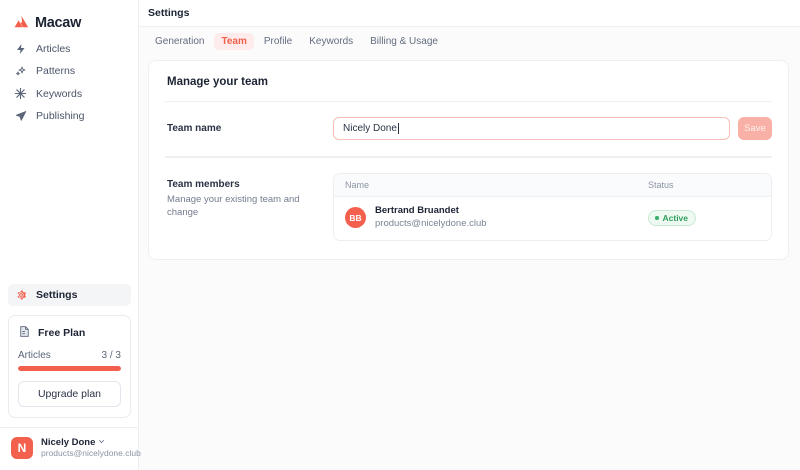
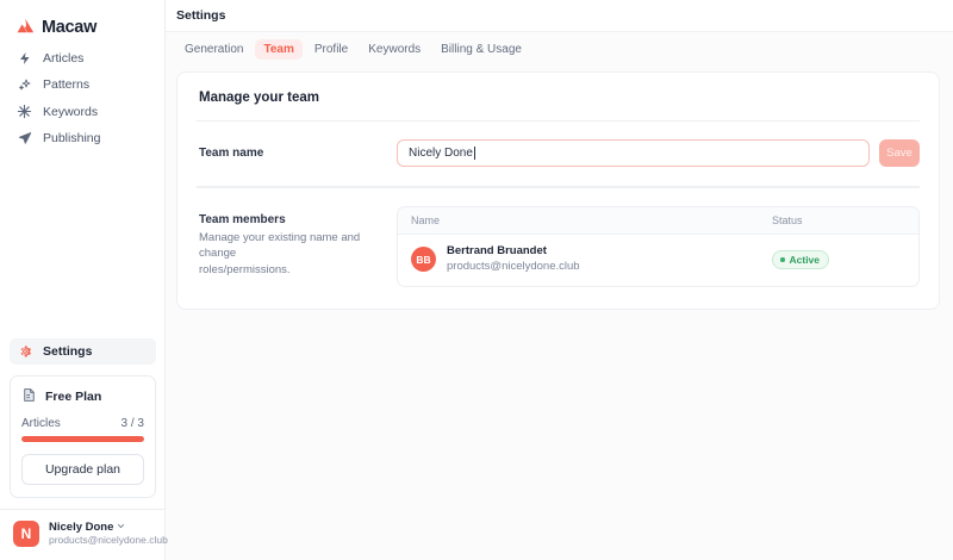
  Macaw
  Articles
  Patterns
  Keywords
  Publishing
  Settings
  Free Plan
  Articles
  3 / 3
  Upgrade plan
  N
  Nicely Done
  products@nicelydone.club
  Settings
  Generation
  Team
  Profile
  Keywords
  Billing & Usage
  Manage your team
  Team name
  Nicely Done
  Save
  Team members
- Manage your existing team and change
+ Manage your existing name and change
+ roles/permissions.
  Name
  Status
  BB
  Bertrand Bruandet
  products@nicelydone.club
  Active
